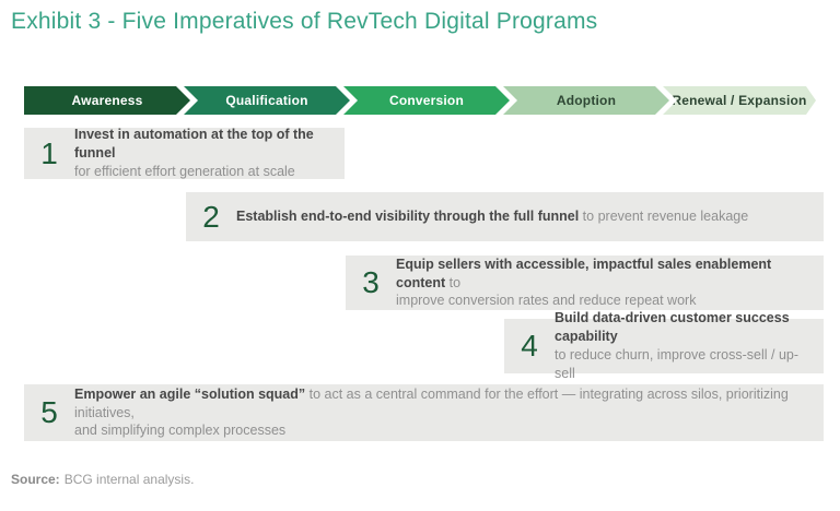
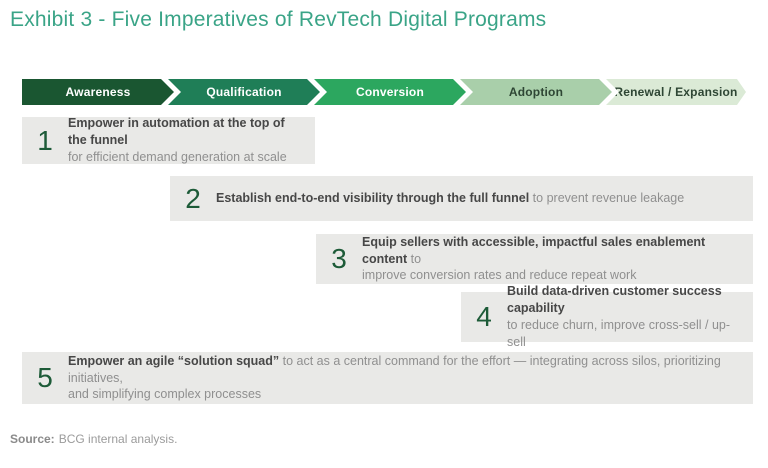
  Exhibit 3 - Five Imperatives of RevTech Digital Programs
  Awareness
  Qualification
  Conversion
  Adoption
  enewal / Expansion
  1
- Invest in automation at the top of the funnel
+ Empower in automation at the top of the funnel
- for efficient effort generation at scale
+ for efficient demand generation at scale
  2
  Establish end-to-end visibility through the full funnel to prevent revenue leakage
  3
  Equip sellers with accessible, impactful sales enablement content to
  improve conversion rates and reduce repeat work
  4
  Build data-driven customer success capability
  to reduce churn, improve cross-sell / up-sell
  5
  Empower an agile “solution squad” to act as a central command for the effort — integrating across silos, prioritizing initiatives,
  and simplifying complex processes
  Source: BCG internal analysis.
